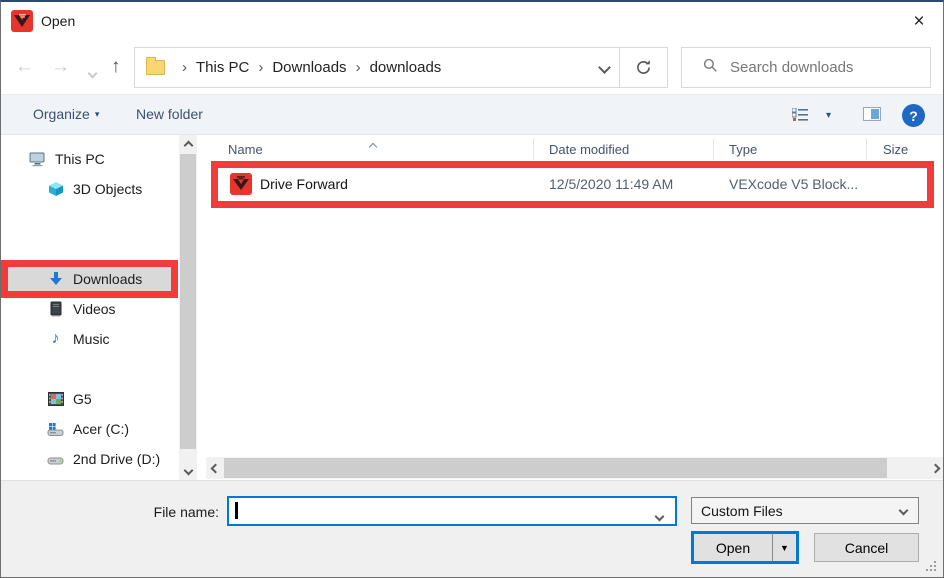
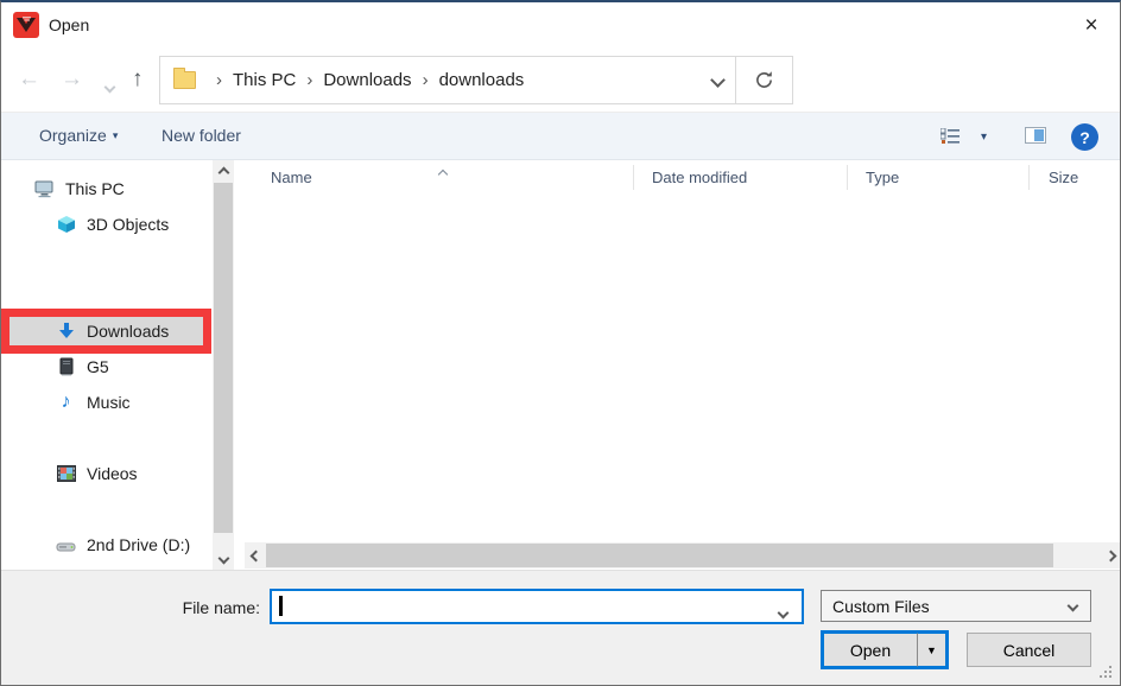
  Open
  ×
  ←
  →
  ↑
  ›
  This PC
  ›
  Downloads
  ›
  downloads
- Search downloads
  Organize ▾
  New folder
  ▾
  ?
  This PC
  3D Objects
  Downloads
- Videos
+ G5
  ♪
  Music
- G5
+ Videos
- Acer (C:)
  2nd Drive (D:)
  Name
  Date modified
  Type
  Size
- Drive Forward
- 12/5/2020 11:49 AM
- VEXcode V5 Block...
  File name:
  Custom Files
  Open
  ▼
  Cancel
